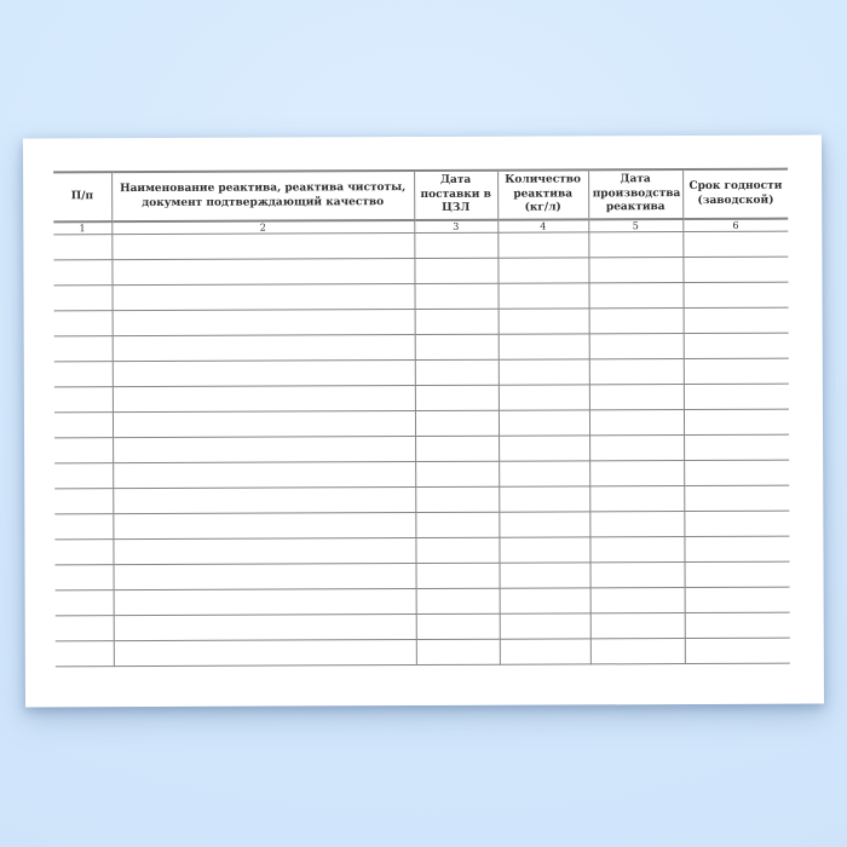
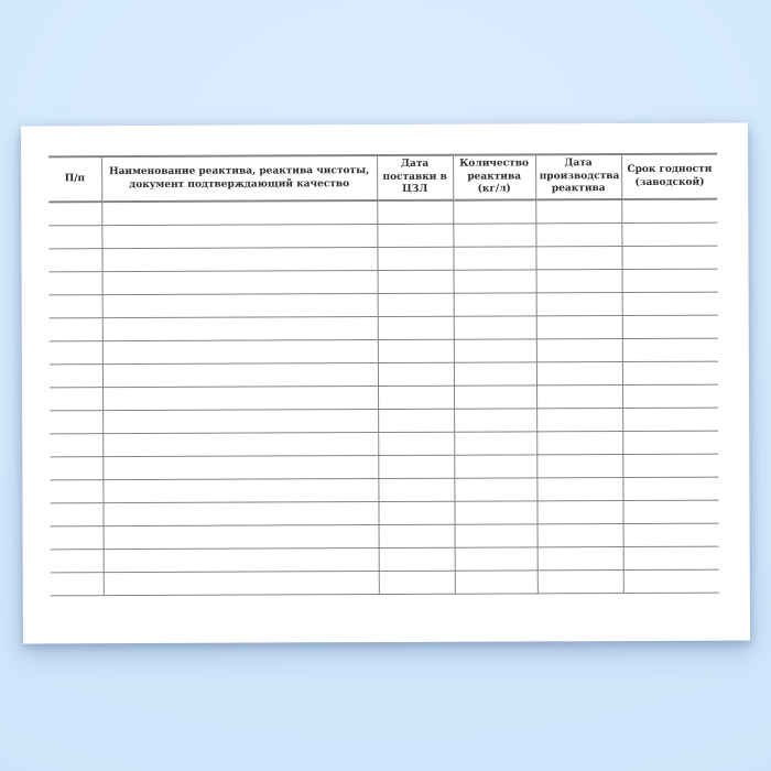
  П/п	Наименование реактива, реактива чистоты, документ подтверждающий качество	Дата поставки в ЦЗЛ	Количество реактива (кг/л)	Дата производства реактива	Срок годности (заводской)
- 1	2	3	4	5	6
